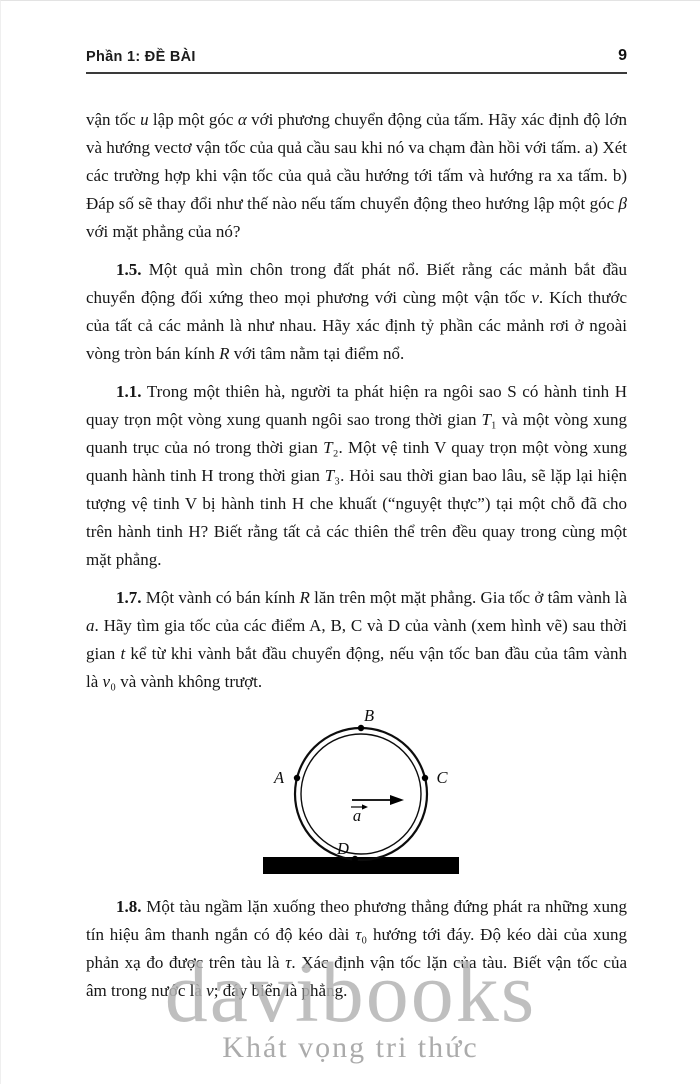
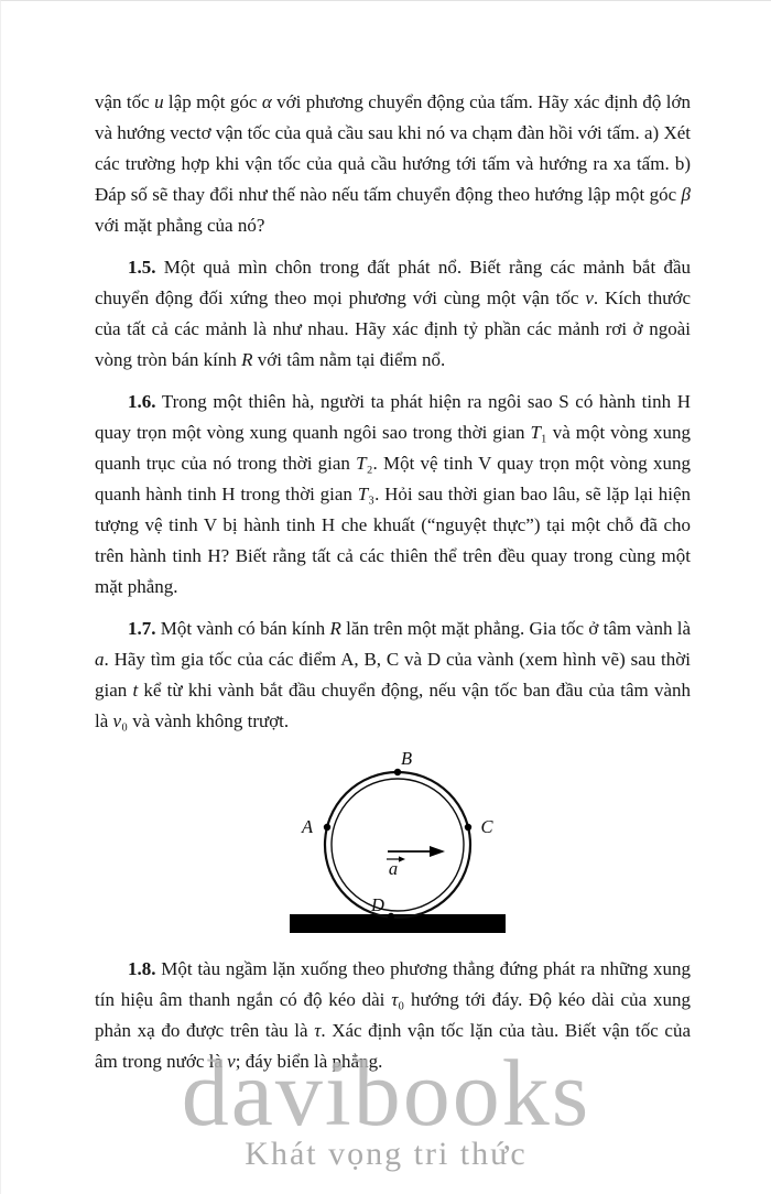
- Phần 1: ĐỀ BÀI
- 9
  vận tốc u lập một góc α với phương chuyển động của tấm. Hãy xác định độ lớn và hướng vectơ vận tốc của quả cầu sau khi nó va chạm đàn hồi với tấm. a) Xét các trường hợp khi vận tốc của quả cầu hướng tới tấm và hướng ra xa tấm. b) Đáp số sẽ thay đổi như thế nào nếu tấm chuyển động theo hướng lập một góc β với mặt phẳng của nó?
  1.5. Một quả mìn chôn trong đất phát nổ. Biết rằng các mảnh bắt đầu chuyển động đối xứng theo mọi phương với cùng một vận tốc v. Kích thước của tất cả các mảnh là như nhau. Hãy xác định tỷ phần các mảnh rơi ở ngoài vòng tròn bán kính R với tâm nằm tại điểm nổ.
- 1.1. Trong một thiên hà, người ta phát hiện ra ngôi sao S có hành tinh H quay trọn một vòng xung quanh ngôi sao trong thời gian T₁ và một vòng xung quanh trục của nó trong thời gian T₂. Một vệ tinh V quay trọn một vòng xung quanh hành tinh H trong thời gian T₃. Hỏi sau thời gian bao lâu, sẽ lặp lại hiện tượng vệ tinh V bị hành tinh H che khuất (“nguyệt thực”) tại một chỗ đã cho trên hành tinh H? Biết rằng tất cả các thiên thể trên đều quay trong cùng một mặt phẳng.
+ 1.6. Trong một thiên hà, người ta phát hiện ra ngôi sao S có hành tinh H quay trọn một vòng xung quanh ngôi sao trong thời gian T₁ và một vòng xung quanh trục của nó trong thời gian T₂. Một vệ tinh V quay trọn một vòng xung quanh hành tinh H trong thời gian T₃. Hỏi sau thời gian bao lâu, sẽ lặp lại hiện tượng vệ tinh V bị hành tinh H che khuất (“nguyệt thực”) tại một chỗ đã cho trên hành tinh H? Biết rằng tất cả các thiên thể trên đều quay trong cùng một mặt phẳng.
  1.7. Một vành có bán kính R lăn trên một mặt phẳng. Gia tốc ở tâm vành là a. Hãy tìm gia tốc của các điểm A, B, C và D của vành (xem hình vẽ) sau thời gian t kể từ khi vành bắt đầu chuyển động, nếu vận tốc ban đầu của tâm vành là v₀ và vành không trượt.
  B
  A
  C
  D
  a
  1.8. Một tàu ngầm lặn xuống theo phương thẳng đứng phát ra những xung tín hiệu âm thanh ngắn có độ kéo dài τ₀ hướng tới đáy. Độ kéo dài của xung phản xạ đo được trên tàu là τ. Xác định vận tốc lặn của tàu. Biết vận tốc của âm trong nước là v; đáy biển là phẳng.
  davibooks
  Khát vọng tri thức
